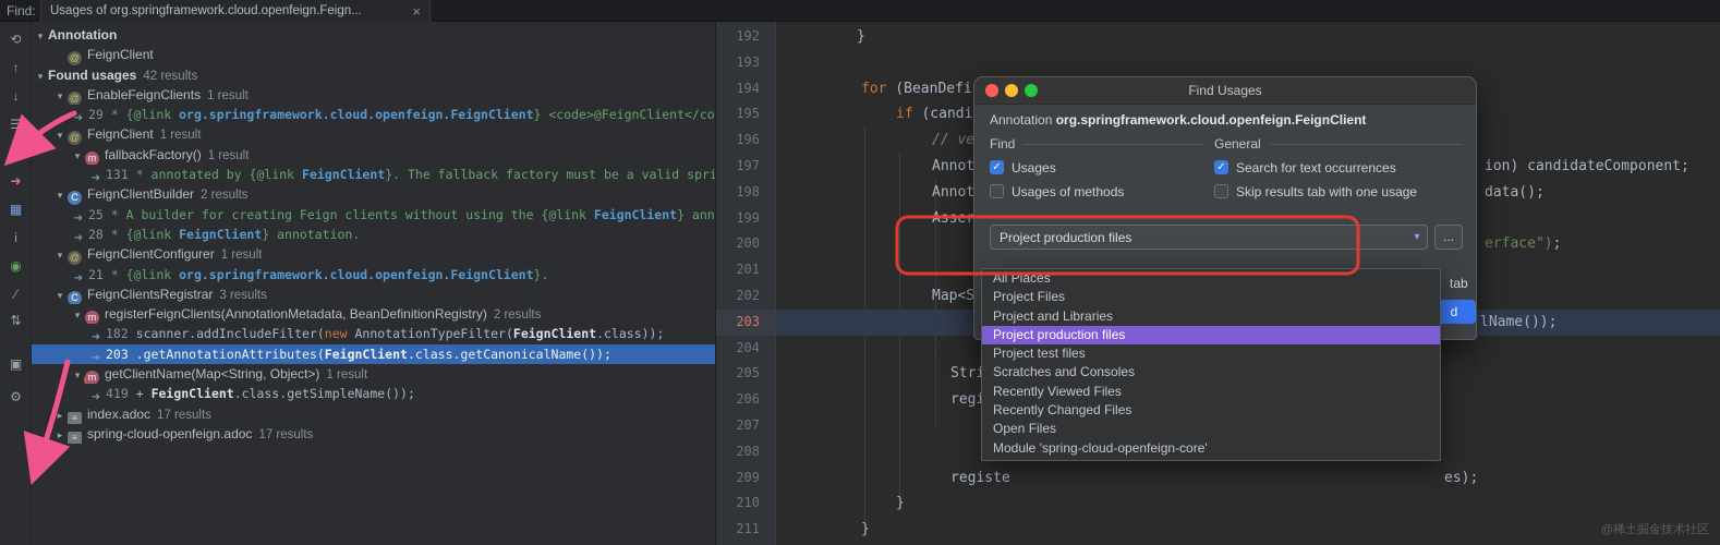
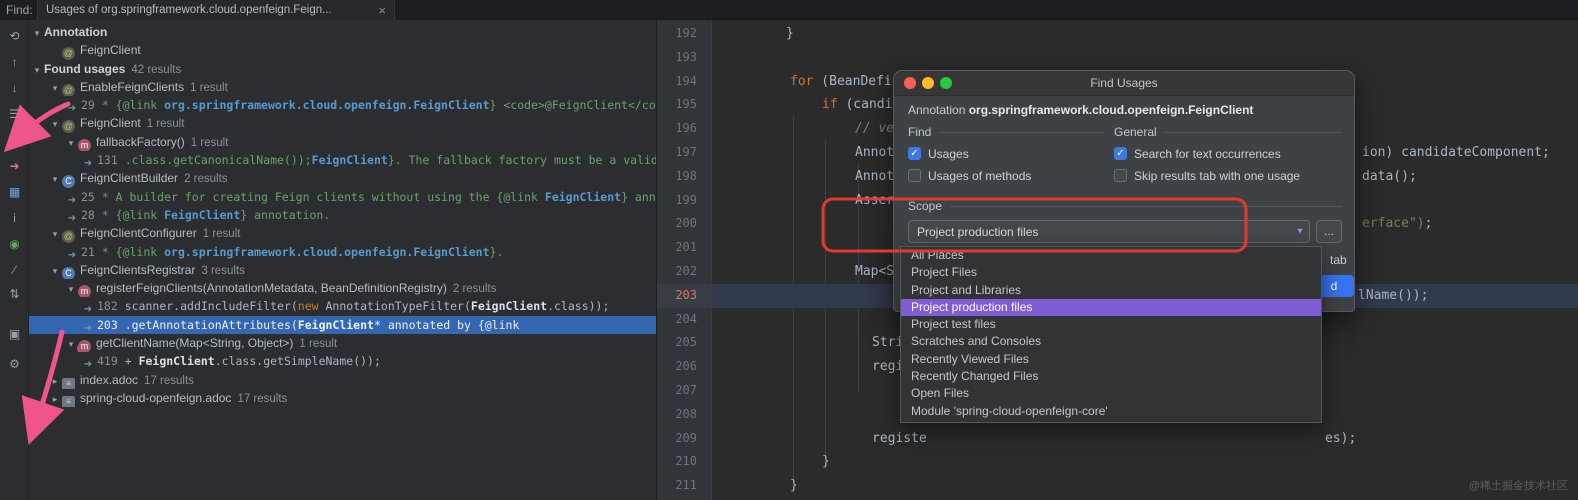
  Find:
  Usages of org.springframework.cloud.openfeign.Feign...
  ×
  ⟲
  ↑
  ↓
  ☰
  ❖
  ➜
  ▦
  ℹ
  ◉
  ∕
  ⇅
  ▣
  ⚙
  ▾ Annotation
  @ FeignClient
  ▾ Found usages 42 results
  ▾ @ EnableFeignClients 1 result
  ➜ 29 * {@link org.springframework.cloud.openfeign.FeignClient} <code>@FeignClient</co
  ▾ @ FeignClient 1 result
  ▾ m fallbackFactory() 1 result
- ➜ 131 * annotated by {@link FeignClient}. The fallback factory must be a valid spri
+ ➜ 131 .class.getCanonicalName());FeignClient}. The fallback factory must be a valid
  ▾ C FeignClientBuilder 2 results
  ➜ 25 * A builder for creating Feign clients without using the {@link FeignClient} ann
  ➜ 28 * {@link FeignClient} annotation.
  ▾ @ FeignClientConfigurer 1 result
  ➜ 21 * {@link org.springframework.cloud.openfeign.FeignClient}.
  ▾ C FeignClientsRegistrar 3 results
  ▾ m registerFeignClients(AnnotationMetadata, BeanDefinitionRegistry) 2 results
  ➜ 182 scanner.addIncludeFilter(new AnnotationTypeFilter(FeignClient.class));
- ➜ 203 .getAnnotationAttributes(FeignClient.class.getCanonicalName());
+ ➜ 203 .getAnnotationAttributes(FeignClient* annotated by {@link
  ▾ m getClientName(Map<String, Object>) 1 result
  ➜ 419 + FeignClient.class.getSimpleName());
  ▸ ≡ index.adoc 17 results
  ▸ ≡ spring-cloud-openfeign.adoc 17 results
  192
  193
  194
  195
  196
  197
  198
  199
  200
  201
  202
  203
  204
  205
  206
  207
  208
  209
  210
  211
  }
  for (BeanDefi
  if (candi
  // ve
  Annot
  ion) candidateComponent;
  Annot
  data();
  erface");
  Map<S
  lName());
  registe
  es);
  }
  }
  Find Usages
  Annotation org.springframework.cloud.openfeign.FeignClient
  Find
  ✓
  Usages
  Usages of methods
  General
  ✓
  Search for text occurrences
  Skip results tab with one usage
+ Scope
  Project production files
  ▾
  ...
  tab
  d
  All Places
  Project Files
  Project and Libraries
  Project production files
  Project test files
  Scratches and Consoles
  Recently Viewed Files
  Recently Changed Files
  Open Files
  Module 'spring-cloud-openfeign-core'
  @稀土掘金技术社区
